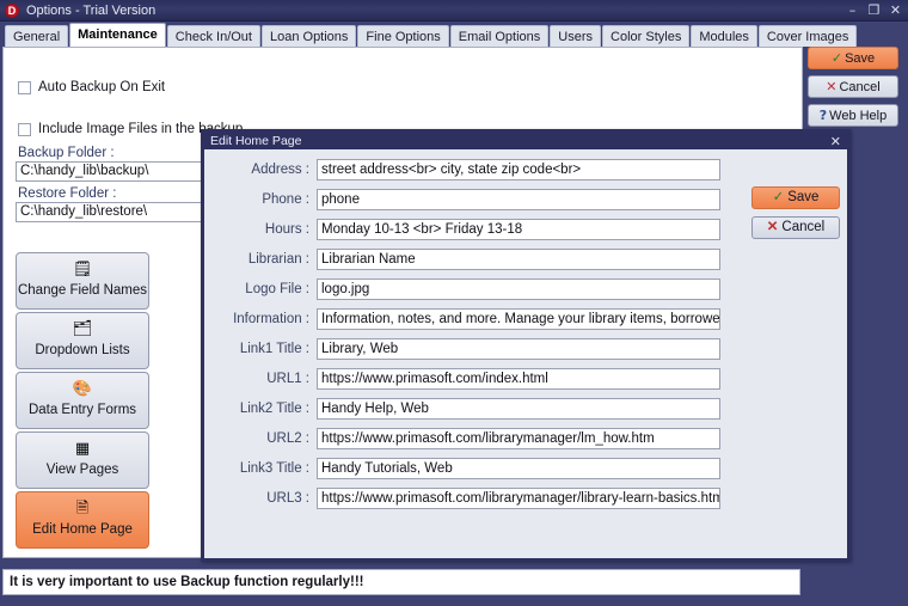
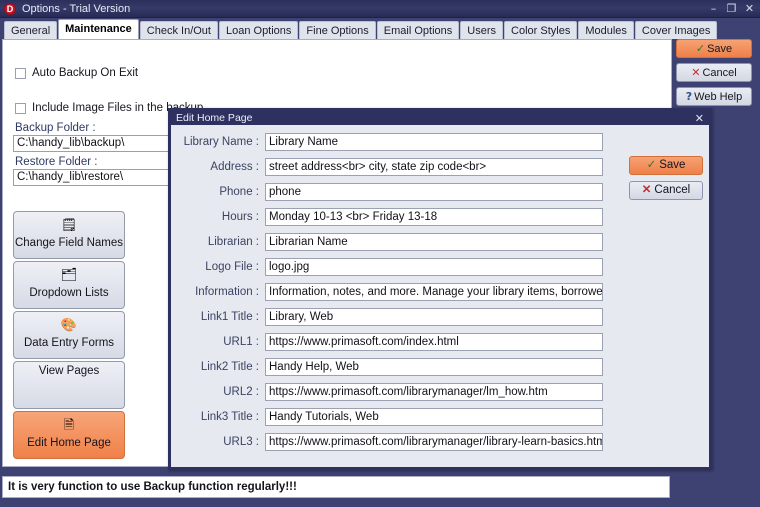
  D
  Options - Trial Version
  –
  ❐
  ✕
  General
  Maintenance
  Check In/Out
  Loan Options
  Fine Options
  Email Options
  Users
  Color Styles
  Modules
  Cover Images
  Auto Backup On Exit
  Include Image Files in the
  Backup Folder :
  C:\handy_lib\backup\
  Restore Folder :
  C:\handy_lib\restore\
  🗒
  Change Field Names
  🗂
  Dropdown Lists
  🎨
  Data Entry Forms
- ▦
  View Pages
  🗎
  Edit Home Page
  ✓ Save
  ✕ Cancel
  ? Web Help
- It is very important to use Backup function regularly!!!
+ It is very function to use Backup function regularly!!!
  Edit Home Page
  ✕
+ Library Name :
+ Library Name
  Address :
  street address<br> city, state zip code<br>
  Phone :
  phone
  Hours :
  Monday 10-13 <br> Friday 13-18
  Librarian :
  Librarian Name
  Logo File :
  logo.jpg
  Information :
  Information, notes, and more. Manage your library items, borrowe
  Link1 Title :
  Library, Web
  URL1 :
  https://www.primasoft.com/index.html
  Link2 Title :
  Handy Help, Web
  URL2 :
  https://www.primasoft.com/librarymanager/lm_how.htm
  Link3 Title :
  Handy Tutorials, Web
  URL3 :
  https://www.primasoft.com/librarymanager/library-learn-basics.htm
  ✓ Save
  ✕ Cancel
